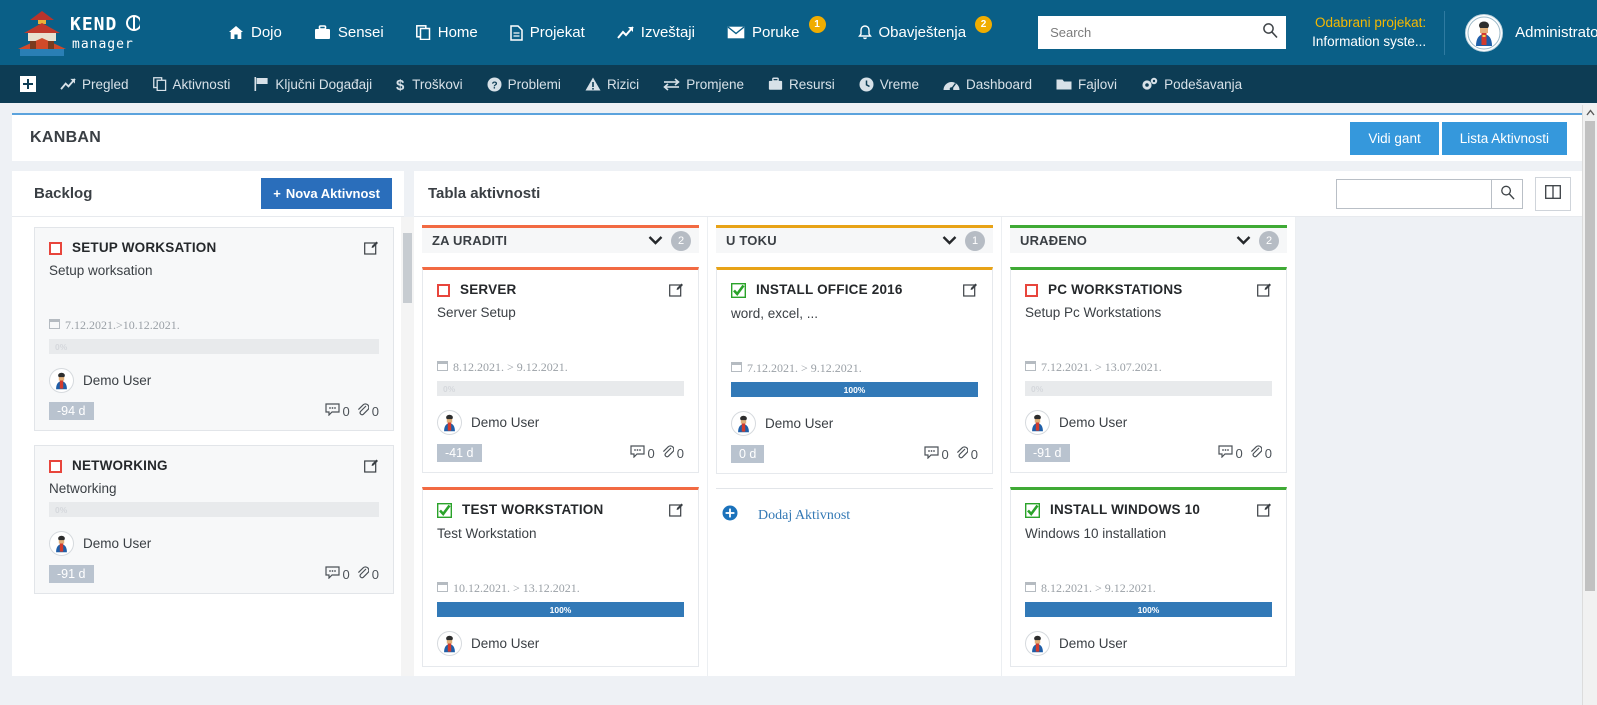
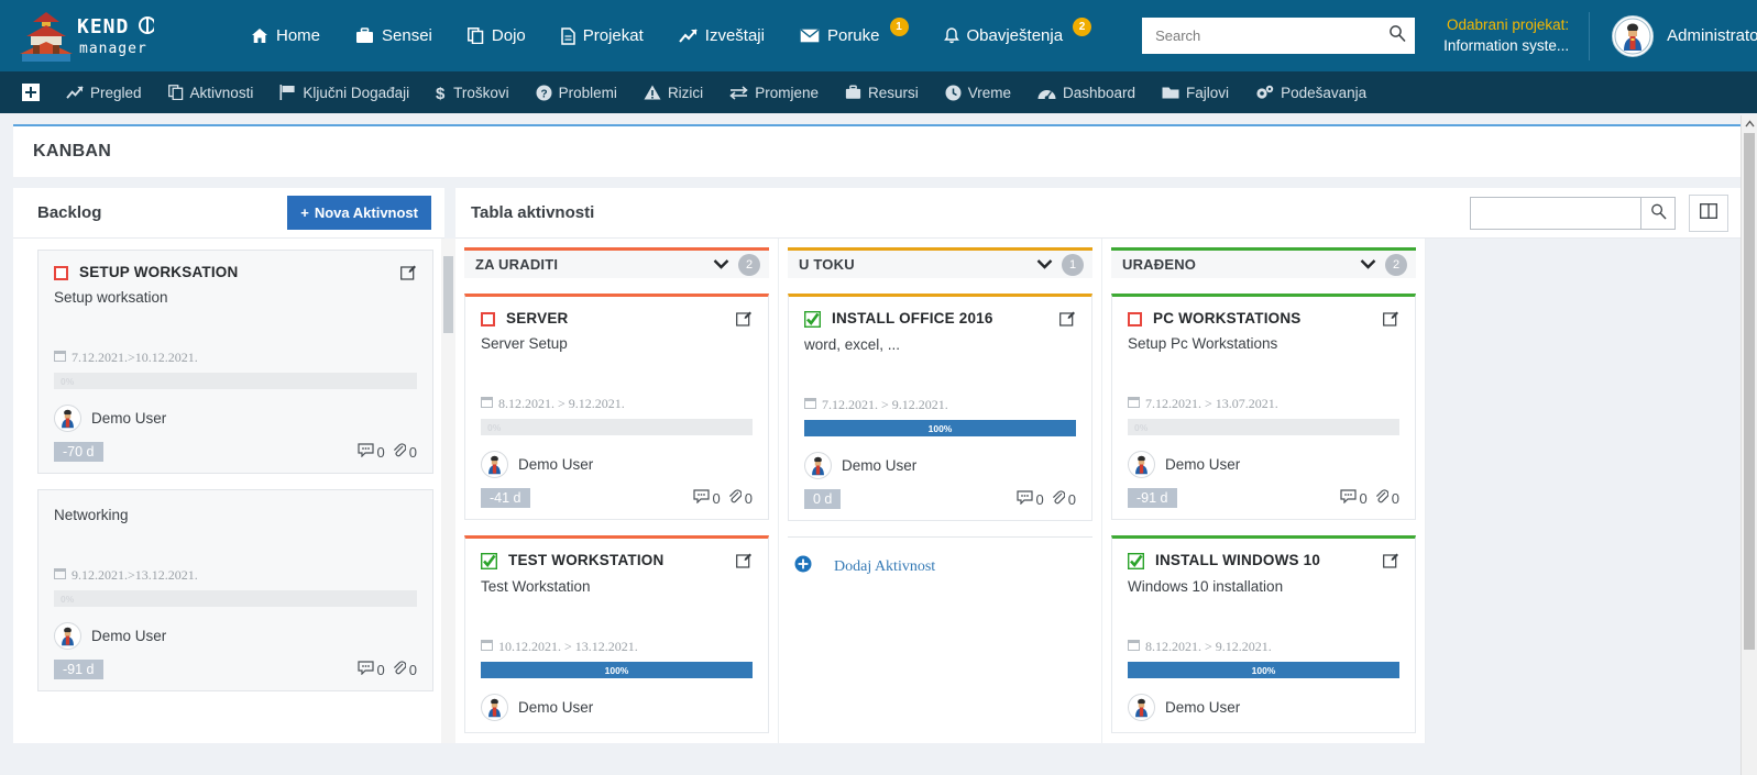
  KEND
  manager
- Dojo
+ Home
  Sensei
- Home
+ Dojo
  Projekat
  Izveštaji
  Poruke
  1
  Obavještenja
  2
  Search
  Odabrani projekat:
  Information syste...
  Administrato
  Pregled
  Aktivnosti
  Ključni Događaji
  $
  Troškovi
  ?
  Problemi
  Rizici
  Promjene
  Resursi
  Vreme
  Dashboard
  Fajlovi
  Podešavanja
  KANBAN
- Vidi gant
- Lista Aktivnosti
  Backlog
  +
  Nova Aktivnost
  SETUP WORKSATION
  Setup worksation
  7.12.2021.>10.12.2021.
  Demo User
- -94 d
+ -70 d
  0
  0
- NETWORKING
  Networking
+ 9.12.2021.>13.12.2021.
  Demo User
  -91 d
  0
  0
  Tabla aktivnosti
  ZA URADITI
  2
  SERVER
  Server Setup
  8.12.2021. > 9.12.2021.
  Demo User
  -41 d
  0
  0
  TEST WORKSTATION
  Test Workstation
  10.12.2021. > 13.12.2021.
  100%
  Demo User
  U TOKU
  1
  INSTALL OFFICE 2016
  word, excel, ...
  7.12.2021. > 9.12.2021.
  100%
  Demo User
  0 d
  0
  0
  Dodaj Aktivnost
  URAĐENO
  2
  PC WORKSTATIONS
  Setup Pc Workstations
  7.12.2021. > 13.07.2021.
  Demo User
  -91 d
  0
  0
  INSTALL WINDOWS 10
  Windows 10 installation
  8.12.2021. > 9.12.2021.
  100%
  Demo User
